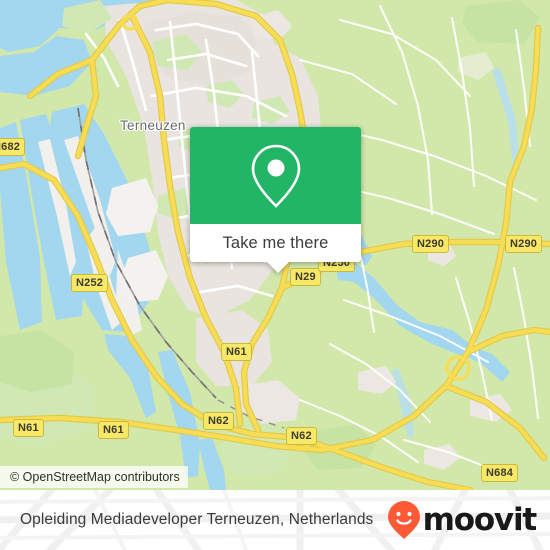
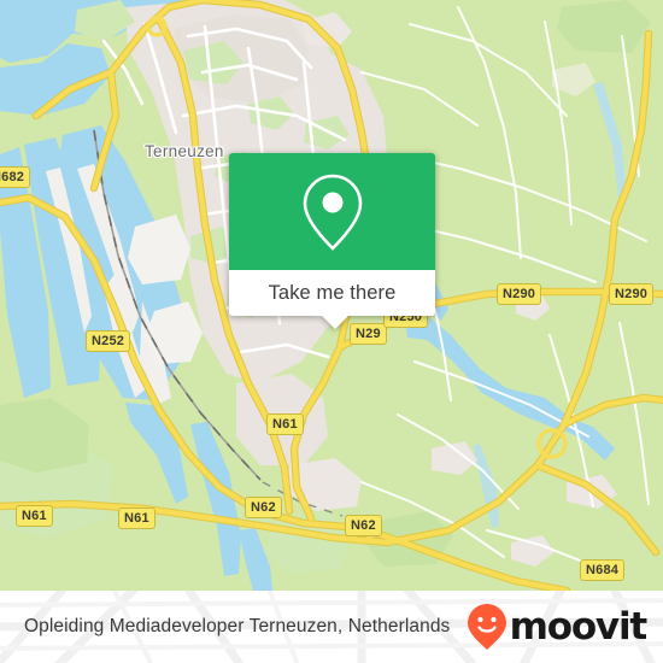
  Terneuzen
  682
  N252
  N290
  N290
  N29
  N250
  N61
  N61
  N61
  N62
  N62
  N684
  Take me there
- © OpenStreetMap contributors
  Opleiding Mediadeveloper Terneuzen, Netherlands
  moovit
